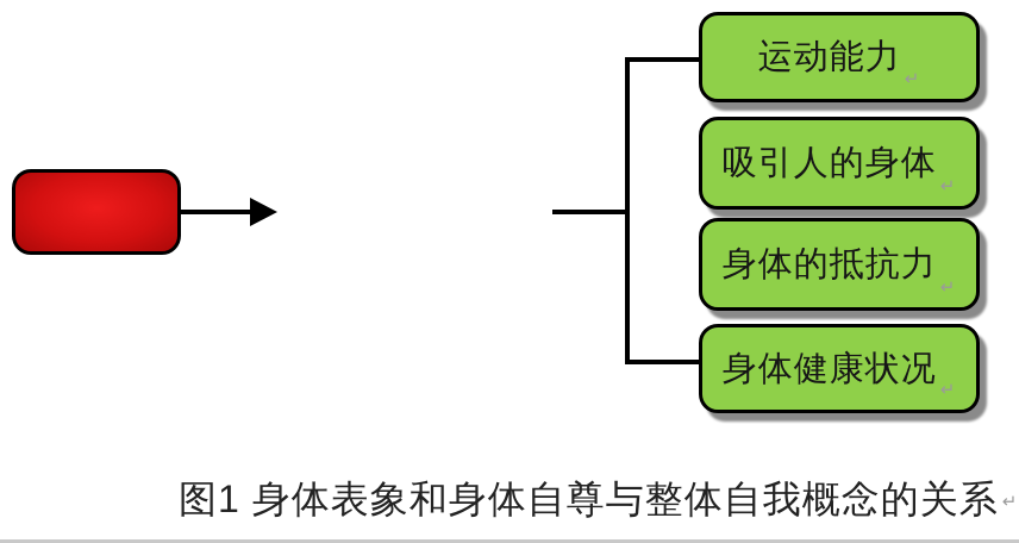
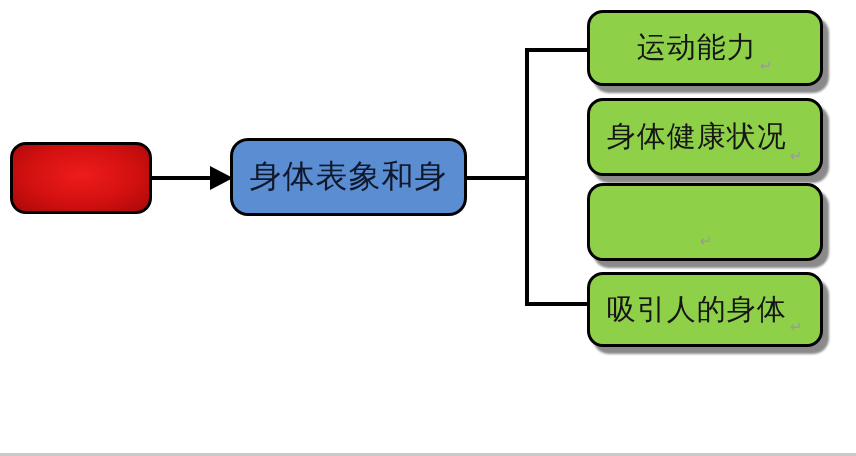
+ 身体表象和身
  运动能力
  ↵
- 吸引人的身体
+ 身体健康状况
  ↵
- 身体的抵抗力
  ↵
- 身体健康状况
+ 吸引人的身体
  ↵
- 图1 身体表象和身体自尊与整体自我概念的关系 ↵
